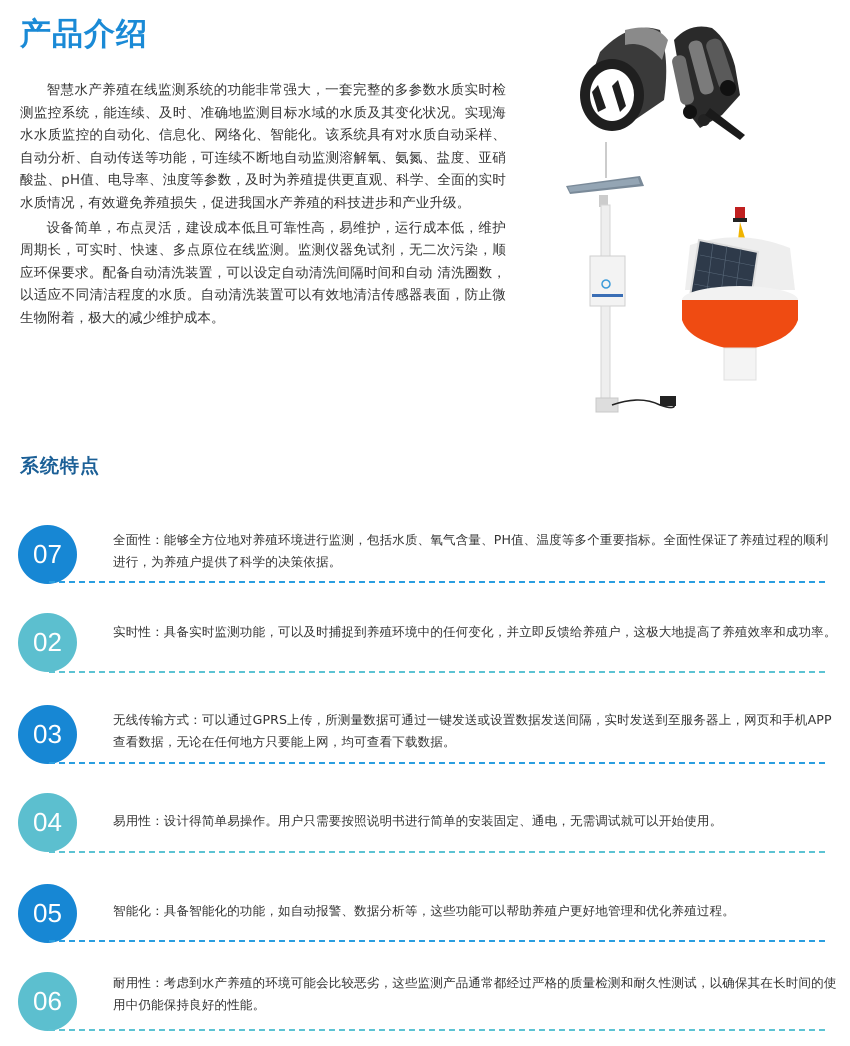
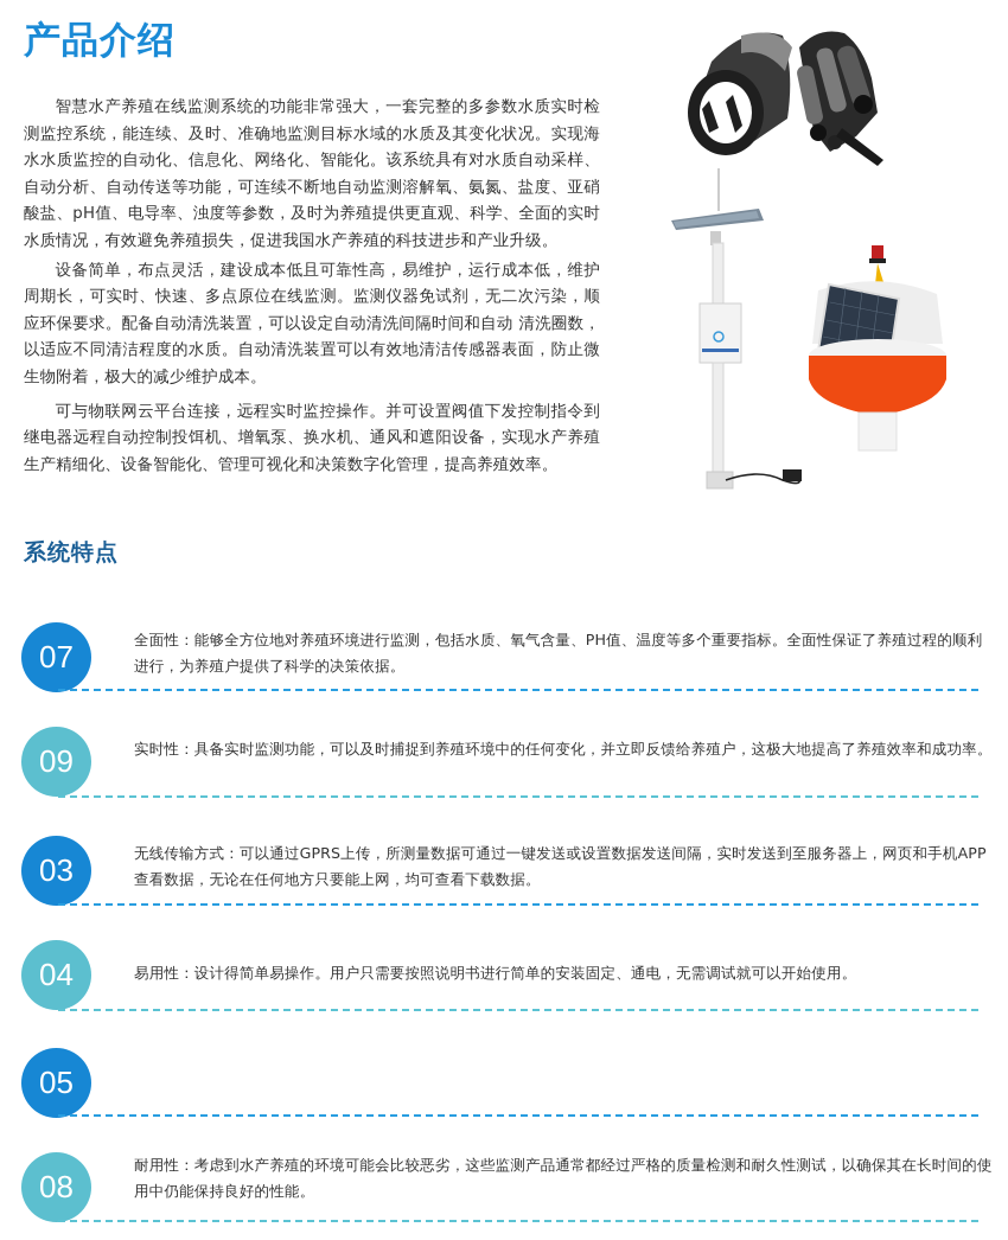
  产品介绍
  智慧水产养殖在线监测系统的功能非常强大，一套完整的多参数水质实时检测监控系统，能连续、及时、准确地监测目标水域的水质及其变化状况。实现海水水质监控的自动化、信息化、网络化、智能化。该系统具有对水质自动采样、自动分析、自动传送等功能，可连续不断地自动监测溶解氧、氨氮、盐度、亚硝酸盐、pH值、电导率、浊度等参数，及时为养殖提供更直观、科学、全面的实时水质情况，有效避免养殖损失，促进我国水产养殖的科技进步和产业升级。
  设备简单，布点灵活，建设成本低且可靠性高，易维护，运行成本低，维护周期长，可实时、快速、多点原位在线监测。监测仪器免试剂，无二次污染，顺应环保要求。配备自动清洗装置，可以设定自动清洗间隔时间和自动 清洗圈数，以适应不同清洁程度的水质。自动清洗装置可以有效地清洁传感器表面，防止微生物附着，极大的减少维护成本。
+ 可与物联网云平台连接，远程实时监控操作。并可设置阀值下发控制指令到继电器远程自动控制投饵机、增氧泵、换水机、通风和遮阳设备，实现水产养殖生产精细化、设备智能化、管理可视化和决策数字化管理，提高养殖效率。
  系统特点
  07
  全面性：能够全方位地对养殖环境进行监测，包括水质、氧气含量、PH值、温度等多个重要指标。全面性保证了养殖过程的顺利进行，为养殖户提供了科学的决策依据。
- 02
+ 09
  实时性：具备实时监测功能，可以及时捕捉到养殖环境中的任何变化，并立即反馈给养殖户，这极大地提高了养殖效率和成功率。
  03
  无线传输方式：可以通过GPRS上传，所测量数据可通过一键发送或设置数据发送间隔，实时发送到至服务器上，网页和手机APP查看数据，无论在任何地方只要能上网，均可查看下载数据。
  04
  易用性：设计得简单易操作。用户只需要按照说明书进行简单的安装固定、通电，无需调试就可以开始使用。
  05
- 智能化：具备智能化的功能，如自动报警、数据分析等，这些功能可以帮助养殖户更好地管理和优化养殖过程。
- 06
+ 08
  耐用性：考虑到水产养殖的环境可能会比较恶劣，这些监测产品通常都经过严格的质量检测和耐久性测试，以确保其在长时间的使用中仍能保持良好的性能。
